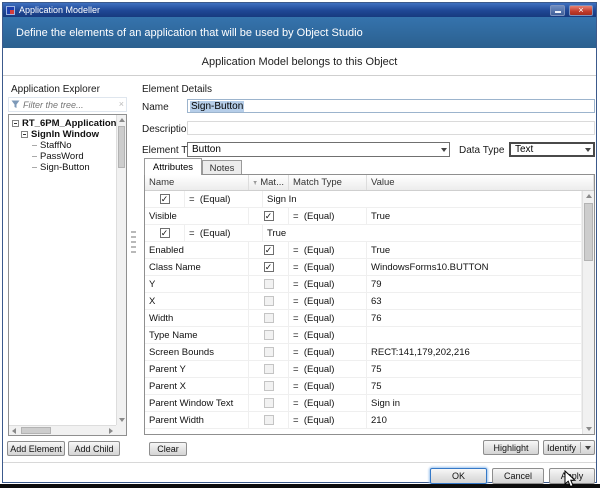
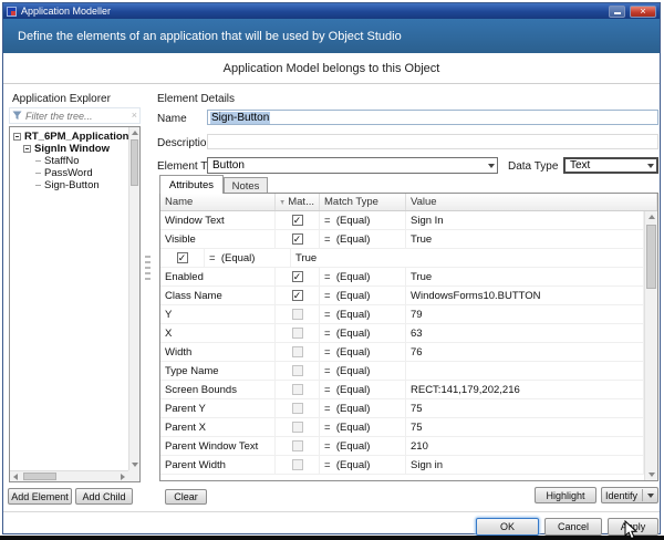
  Application Modeller
  ×
  Define the elements of an application that will be used by Object Studio
  Application Model belongs to this Object
  Application Explorer
  Filter the tree...
  ×
  RT_6PM_Application
  SignIn Window
  StaffNo
  PassWord
  Sign-Button
  Add Element
  Add Child
  Element Details
  Name
  Sign-Button
  Descriptio
  Element T
  Button
  Data Type
  Text
  Attributes
  Notes
  Name
  Mat...
  Match Type
  Value
+ Window Text
  ✓
  = (Equal)
  Sign In
  Visible
  ✓
  = (Equal)
  True
  ✓
  = (Equal)
  True
  Enabled
  ✓
  = (Equal)
  True
  Class Name
  ✓
  = (Equal)
  WindowsForms10.BUTTON
  Y
  = (Equal)
  79
  X
  = (Equal)
  63
  Width
  = (Equal)
  76
  Type Name
  = (Equal)
  Screen Bounds
  = (Equal)
  RECT:141,179,202,216
  Parent Y
  = (Equal)
  75
  Parent X
  = (Equal)
  75
  Parent Window Text
  = (Equal)
- Sign in
+ 210
  Parent Width
  = (Equal)
- 210
+ Sign in
  Clear
  Highlight
  Identify
  OK
  Cancel
  Aply
